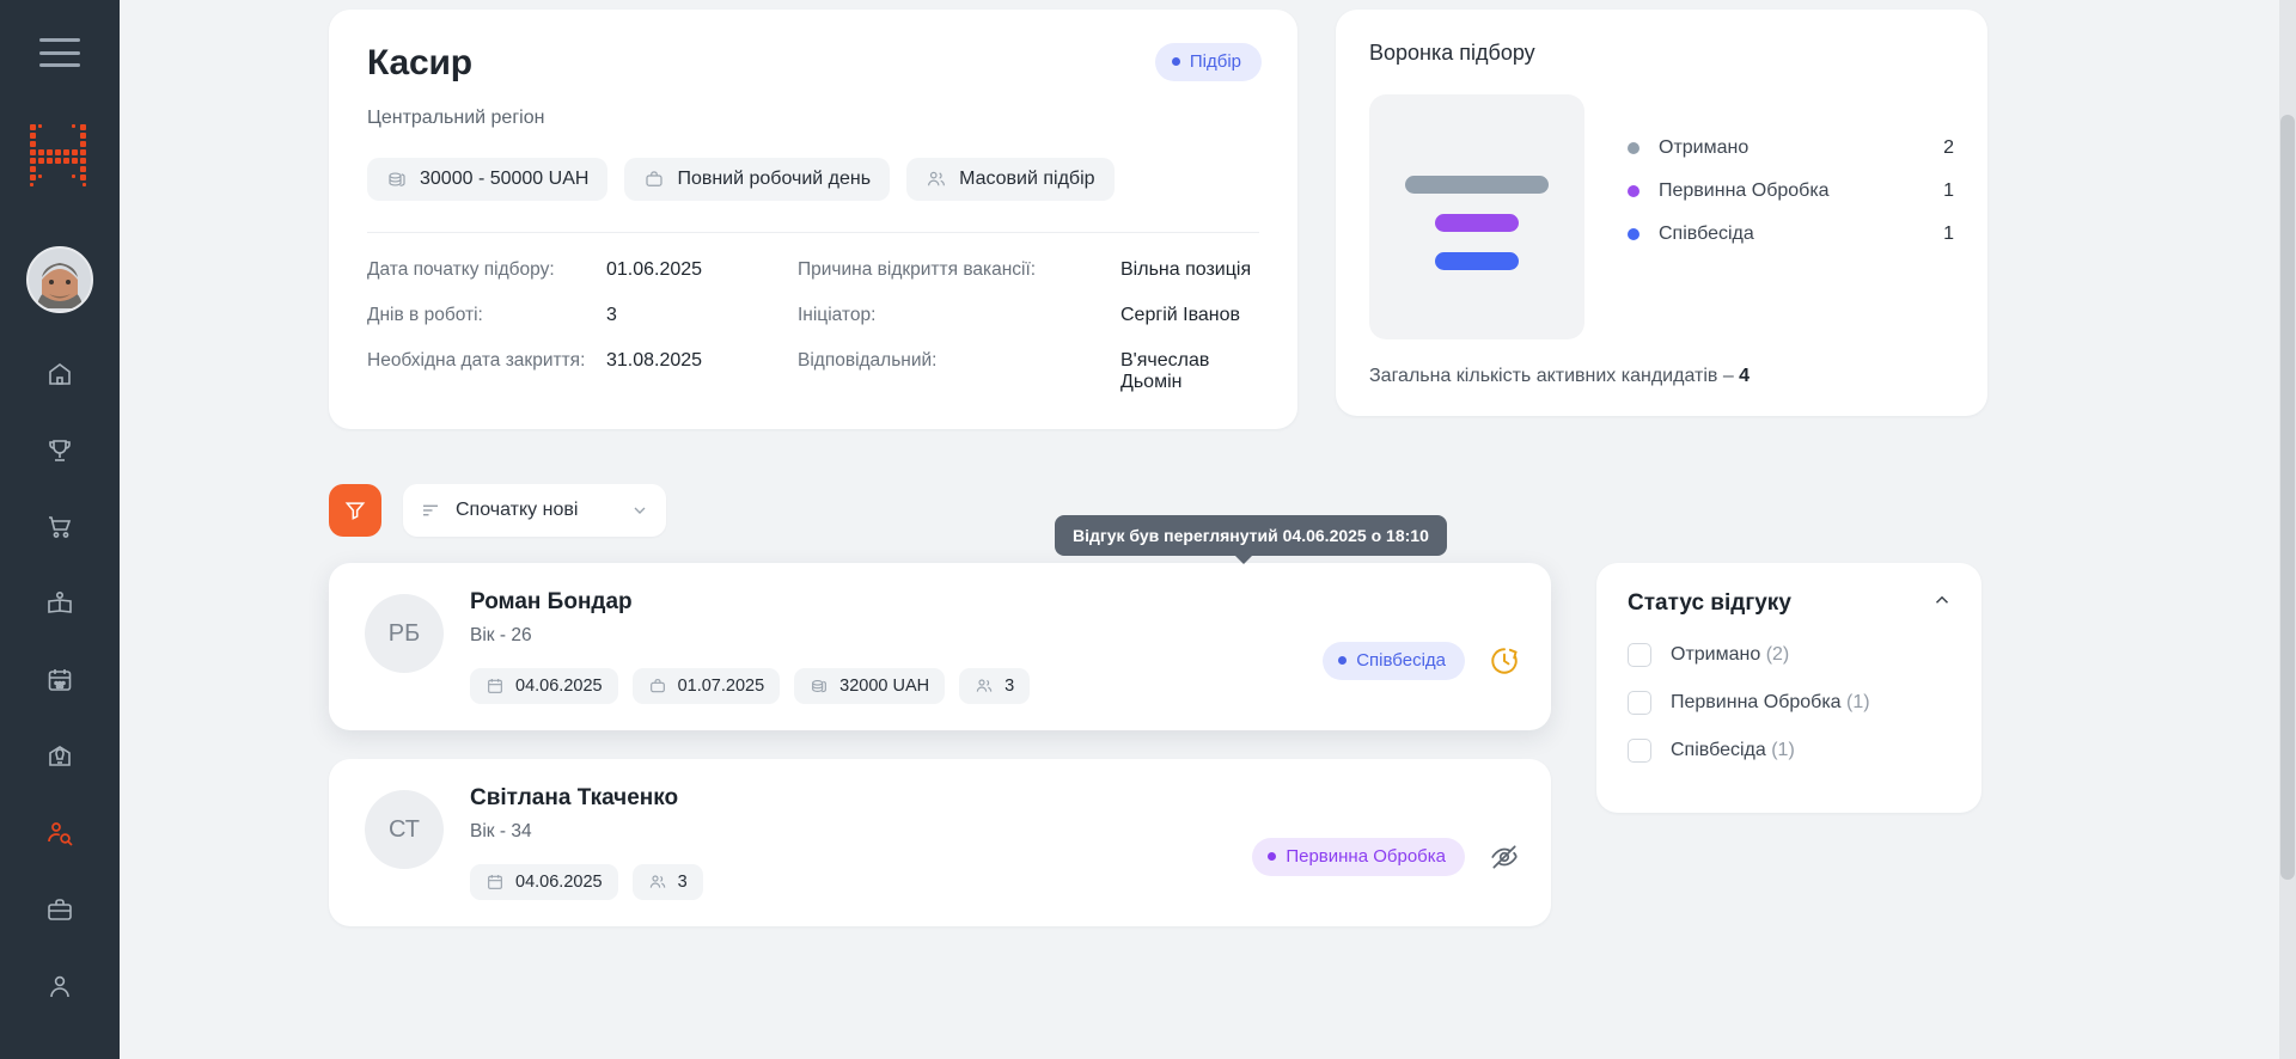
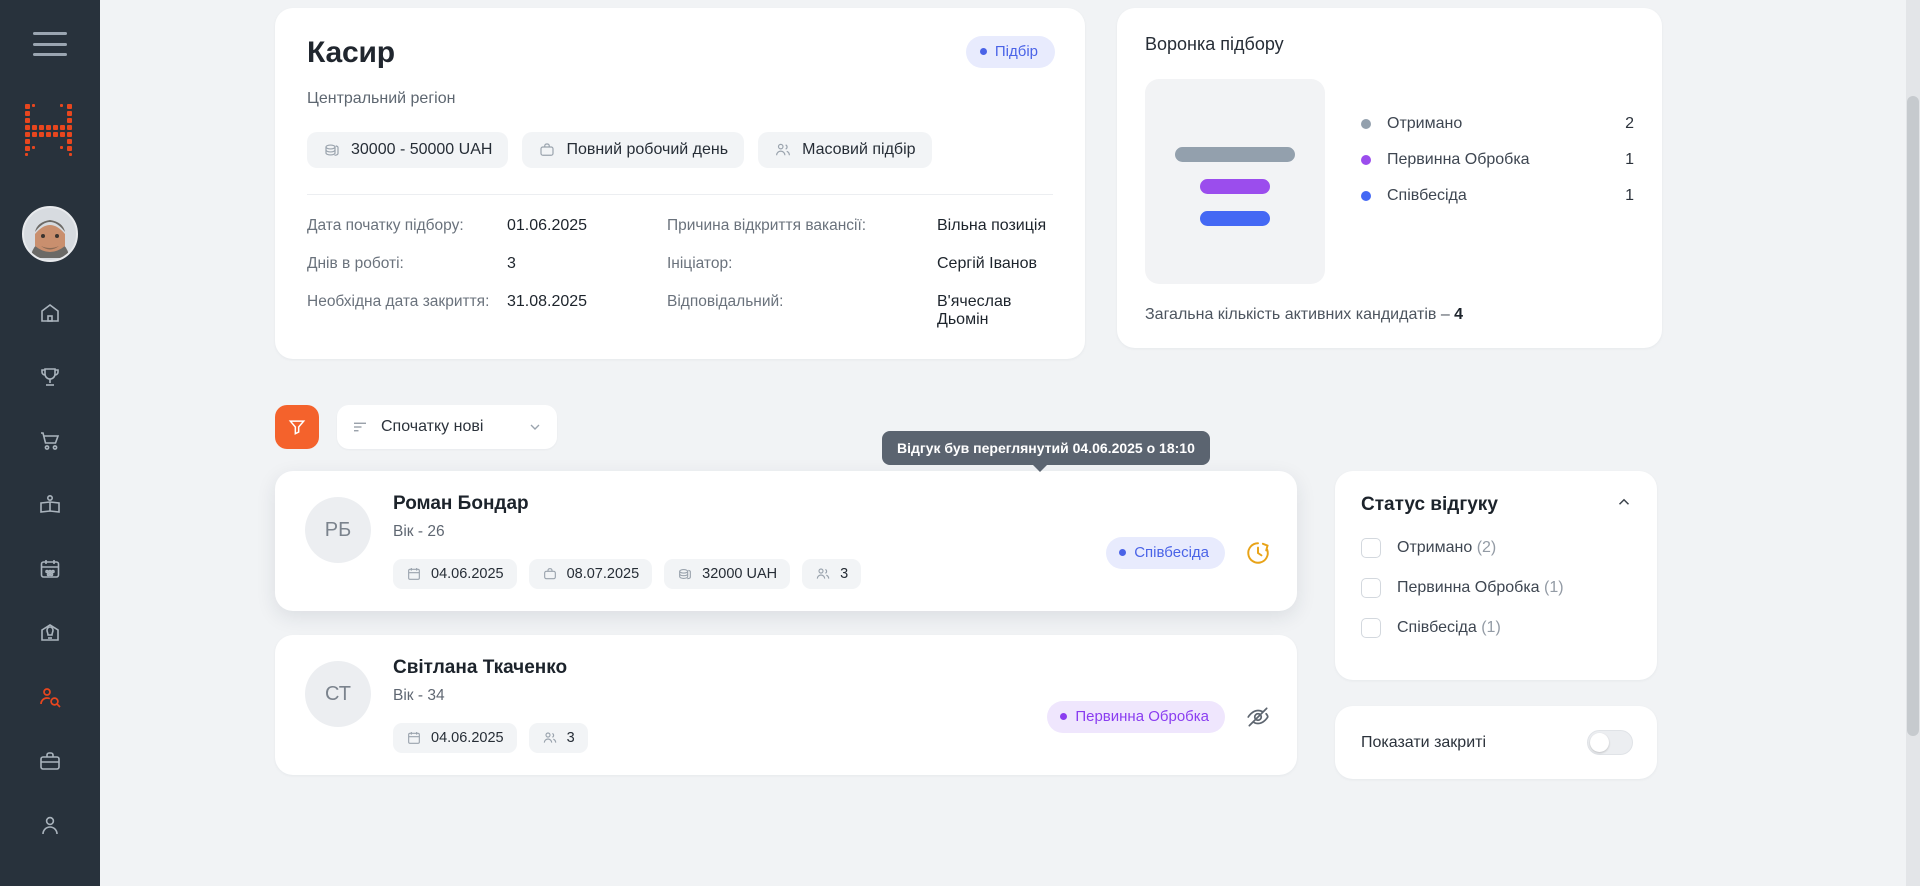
  Підбір
  Касир
  Центральний регіон
  30000 - 50000 UAH
  Повний робочий день
  Масовий підбір
  Дата початку підбору:
  01.06.2025
  Причина відкриття вакансії:
  Вільна позиція
  Днів в роботі:
  3
  Ініціатор:
  Сергій Іванов
  Необхідна дата закриття:
  31.08.2025
  Відповідальний:
  В'ячеслав Дьомін
  Воронка підбору
  Отримано
  2
  Первинна Обробка
  1
  Співбесіда
  1
  Загальна кількість активних кандидатів – 4
  Спочатку нові
  Відгук був переглянутий 04.06.2025 о 18:10
  РБ
  Роман Бондар
  Вік - 26
  04.06.2025
- 01.07.2025
+ 08.07.2025
  32000 UAH
  3
  Співбесіда
  СТ
  Світлана Ткаченко
  Вік - 34
  04.06.2025
  3
  Первинна Обробка
  Статус відгуку
  Отримано (2)
  Первинна Обробка (1)
  Співбесіда (1)
+ Показати закриті
